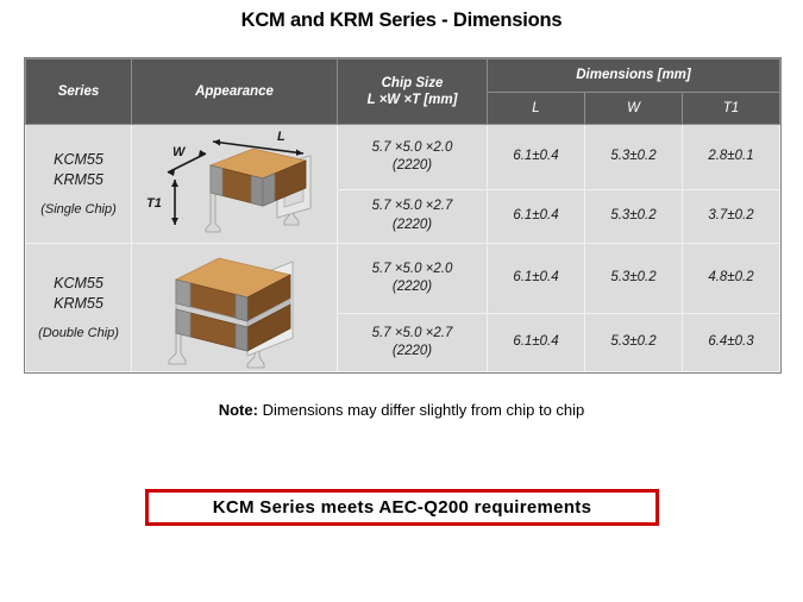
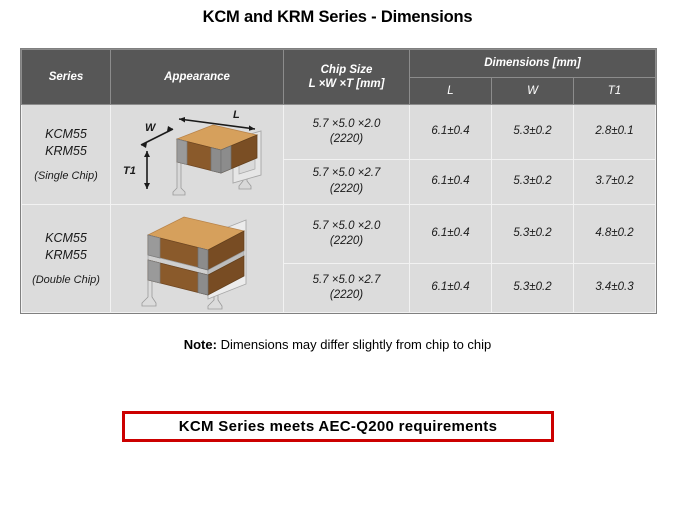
  KCM and KRM Series - Dimensions
  Series	Appearance	Chip Size L ×W ×T [mm]	Dimensions [mm]
  L	W	T1
  KCM55 KRM55 (Single Chip)	W L T1	5.7 ×5.0 ×2.0 (2220)	6.1±0.4	5.3±0.2	2.8±0.1
  5.7 ×5.0 ×2.7 (2220)	6.1±0.4	5.3±0.2	3.7±0.2
  KCM55 KRM55 (Double Chip)		5.7 ×5.0 ×2.0 (2220)	6.1±0.4	5.3±0.2	4.8±0.2
- 5.7 ×5.0 ×2.7 (2220)	6.1±0.4	5.3±0.2	6.4±0.3
+ 5.7 ×5.0 ×2.7 (2220)	6.1±0.4	5.3±0.2	3.4±0.3
  Note: Dimensions may differ slightly from chip to chip
  KCM Series meets AEC-Q200 requirements
